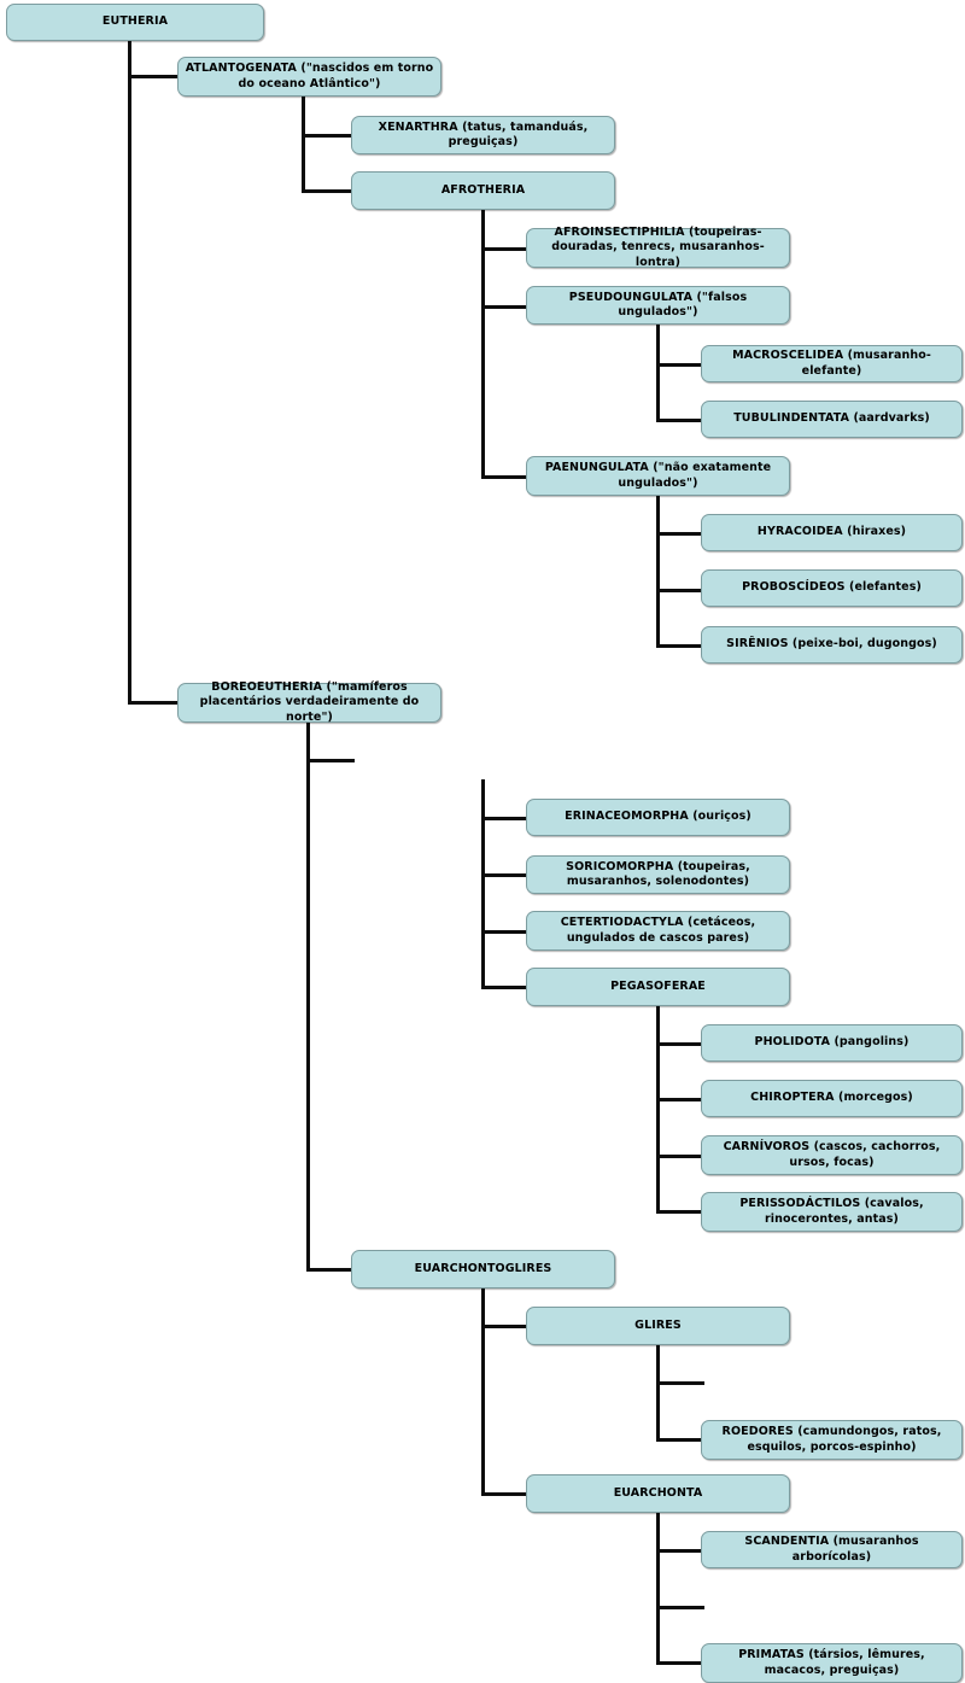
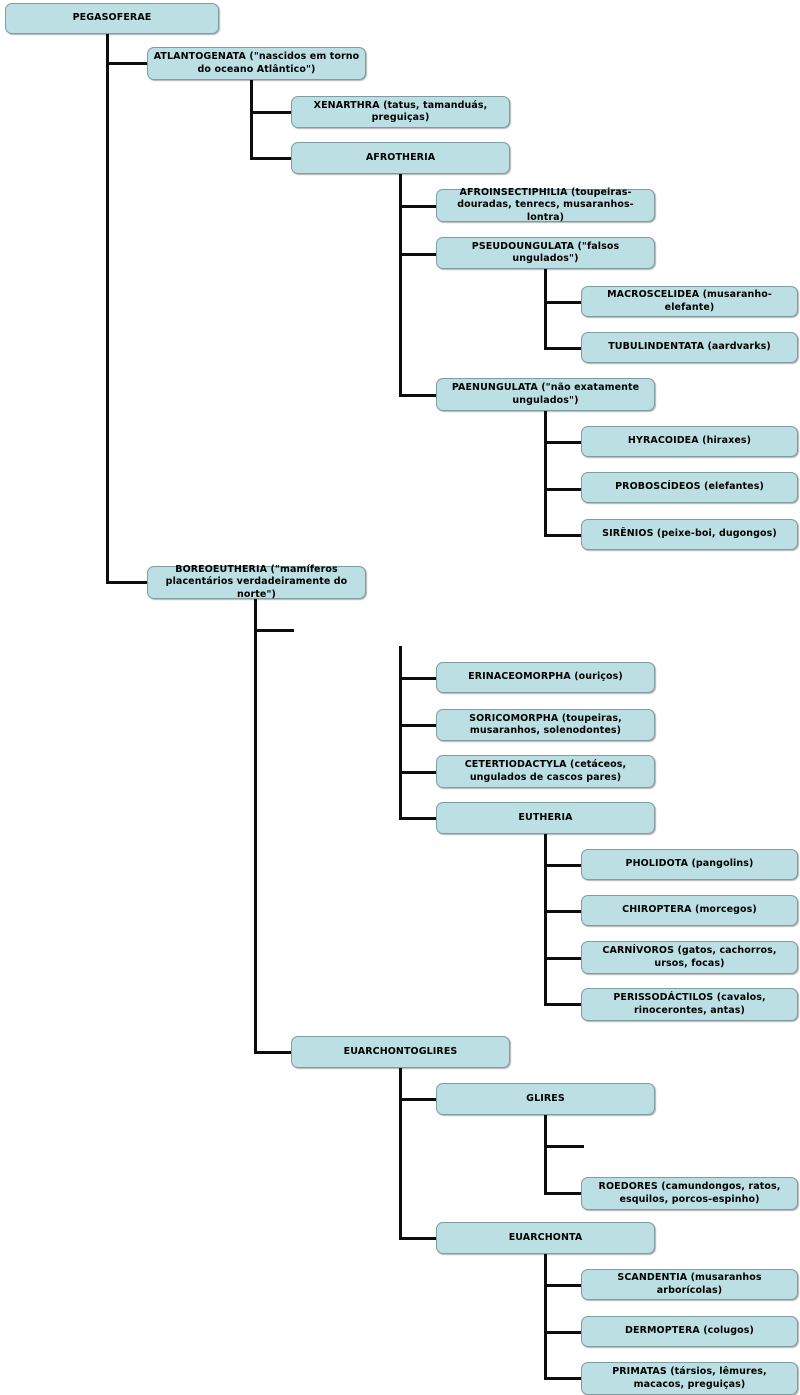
- EUTHERIA
+ PEGASOFERAE
  ATLANTOGENATA ("nascidos em torno do oceano Atlântico")
  XENARTHRA (tatus, tamanduás, preguiças)
  AFROTHERIA
  AFROINSECTIPHILIA (toupeiras-douradas, tenrecs, musaranhos-lontra)
  PSEUDOUNGULATA ("falsos ungulados")
  MACROSCELIDEA (musaranho-elefante)
  TUBULINDENTATA (aardvarks)
  PAENUNGULATA ("não exatamente ungulados")
  HYRACOIDEA (hiraxes)
  PROBOSCÍDEOS (elefantes)
  SIRÊNIOS (peixe-boi, dugongos)
  BOREOEUTHERIA ("mamíferos placentários verdadeiramente do norte")
  ERINACEOMORPHA (ouriços)
  SORICOMORPHA (toupeiras, musaranhos, solenodontes)
  CETERTIODACTYLA (cetáceos, ungulados de cascos pares)
- PEGASOFERAE
+ EUTHERIA
  PHOLIDOTA (pangolins)
  CHIROPTERA (morcegos)
- CARNÍVOROS (cascos, cachorros, ursos, focas)
+ CARNÍVOROS (gatos, cachorros, ursos, focas)
  PERISSODÁCTILOS (cavalos, rinocerontes, antas)
  EUARCHONTOGLIRES
  GLIRES
  ROEDORES (camundongos, ratos, esquilos, porcos-espinho)
  EUARCHONTA
  SCANDENTIA (musaranhos arborícolas)
+ DERMOPTERA (colugos)
  PRIMATAS (társios, lêmures, macacos, preguiças)
